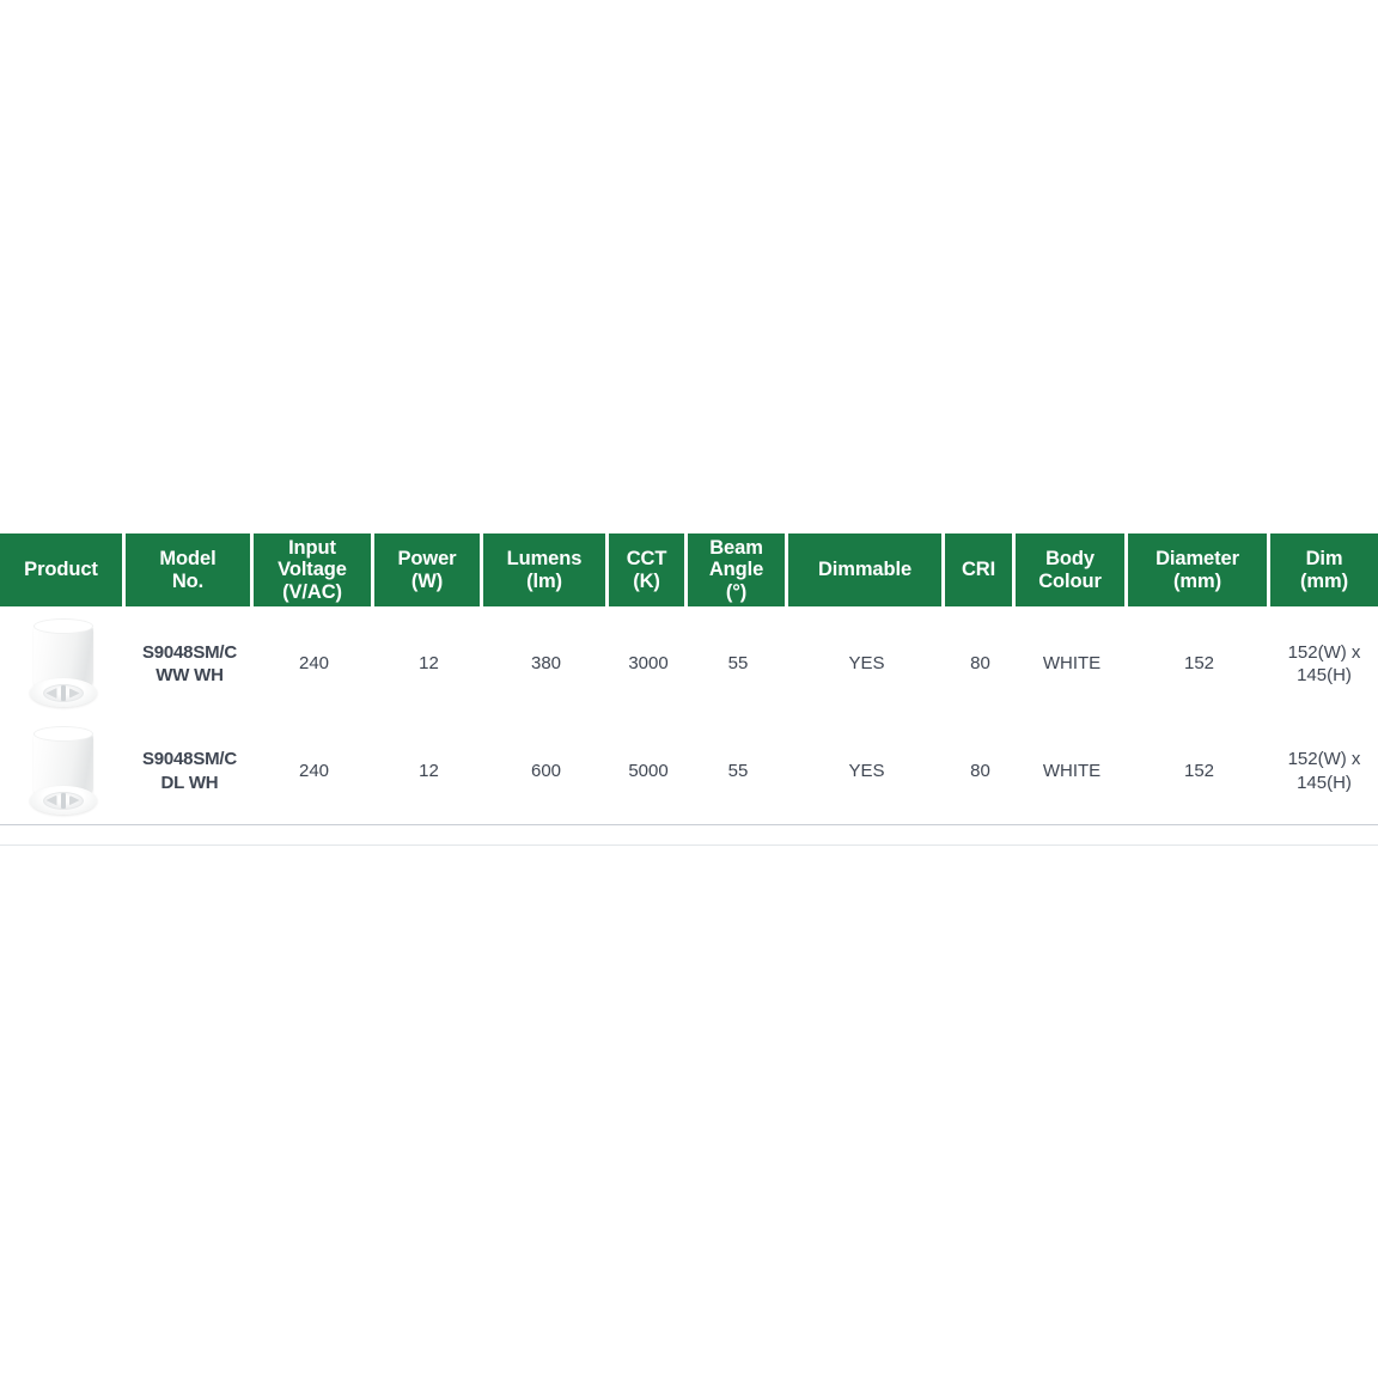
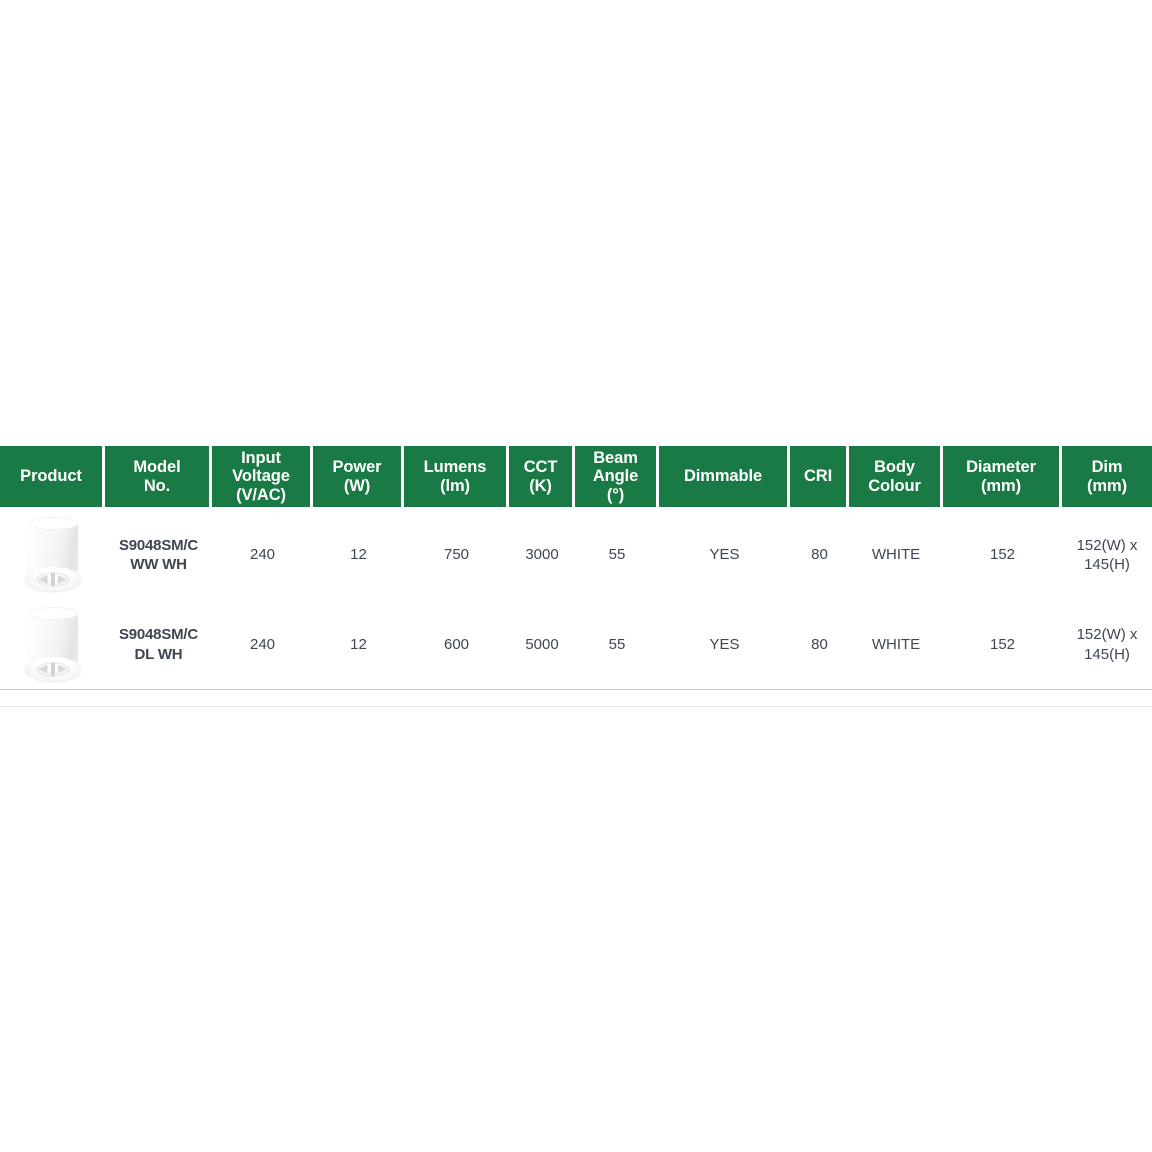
  Product	Model No.	Input Voltage (V/AC)	Power (W)	Lumens (lm)	CCT (K)	Beam Angle (°)	Dimmable	CRI	Body Colour	Diameter (mm)	Dim (mm)
- 	S9048SM/C WW WH	240	12	380	3000	55	YES	80	WHITE	152	152(W) x 145(H)
+ 	S9048SM/C WW WH	240	12	750	3000	55	YES	80	WHITE	152	152(W) x 145(H)
  	S9048SM/C DL WH	240	12	600	5000	55	YES	80	WHITE	152	152(W) x 145(H)
